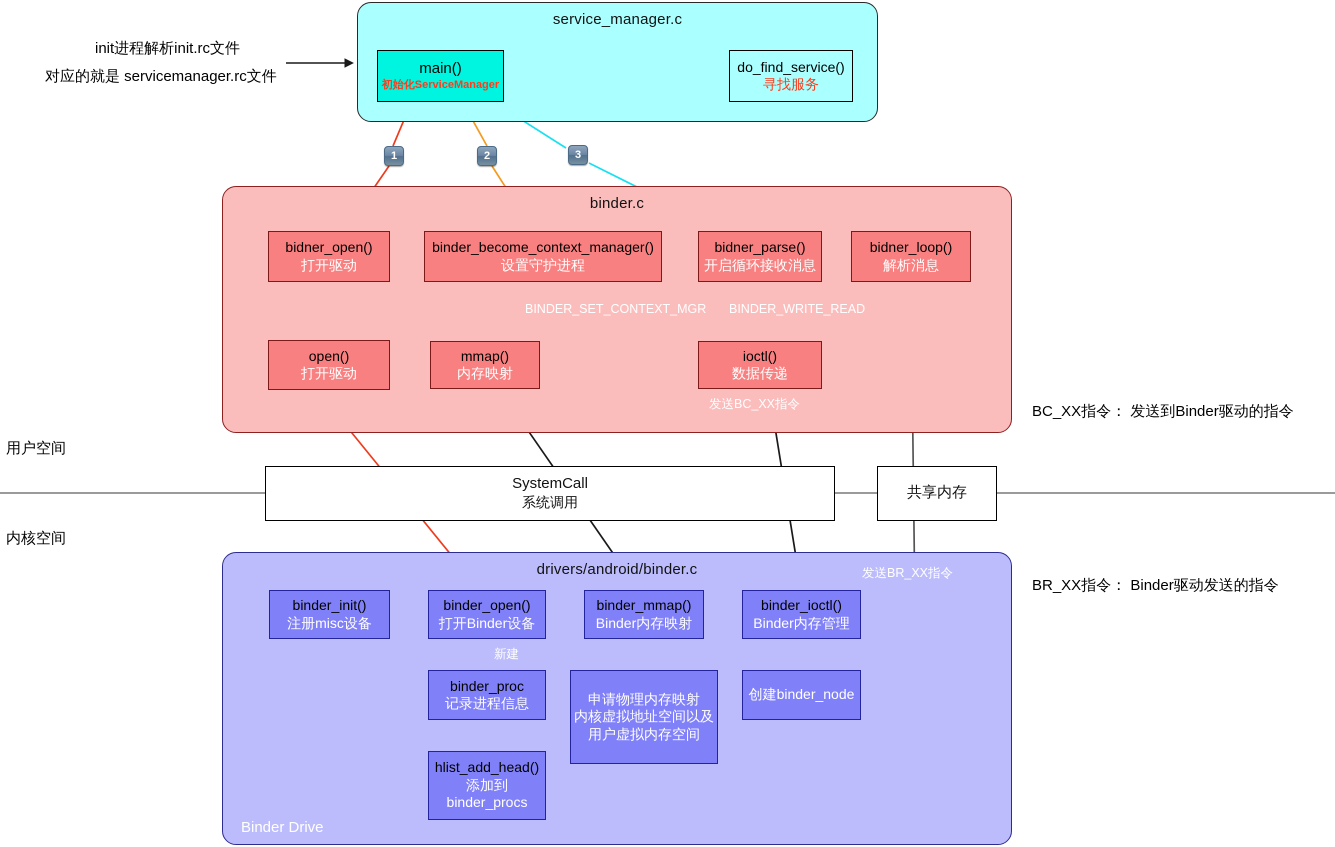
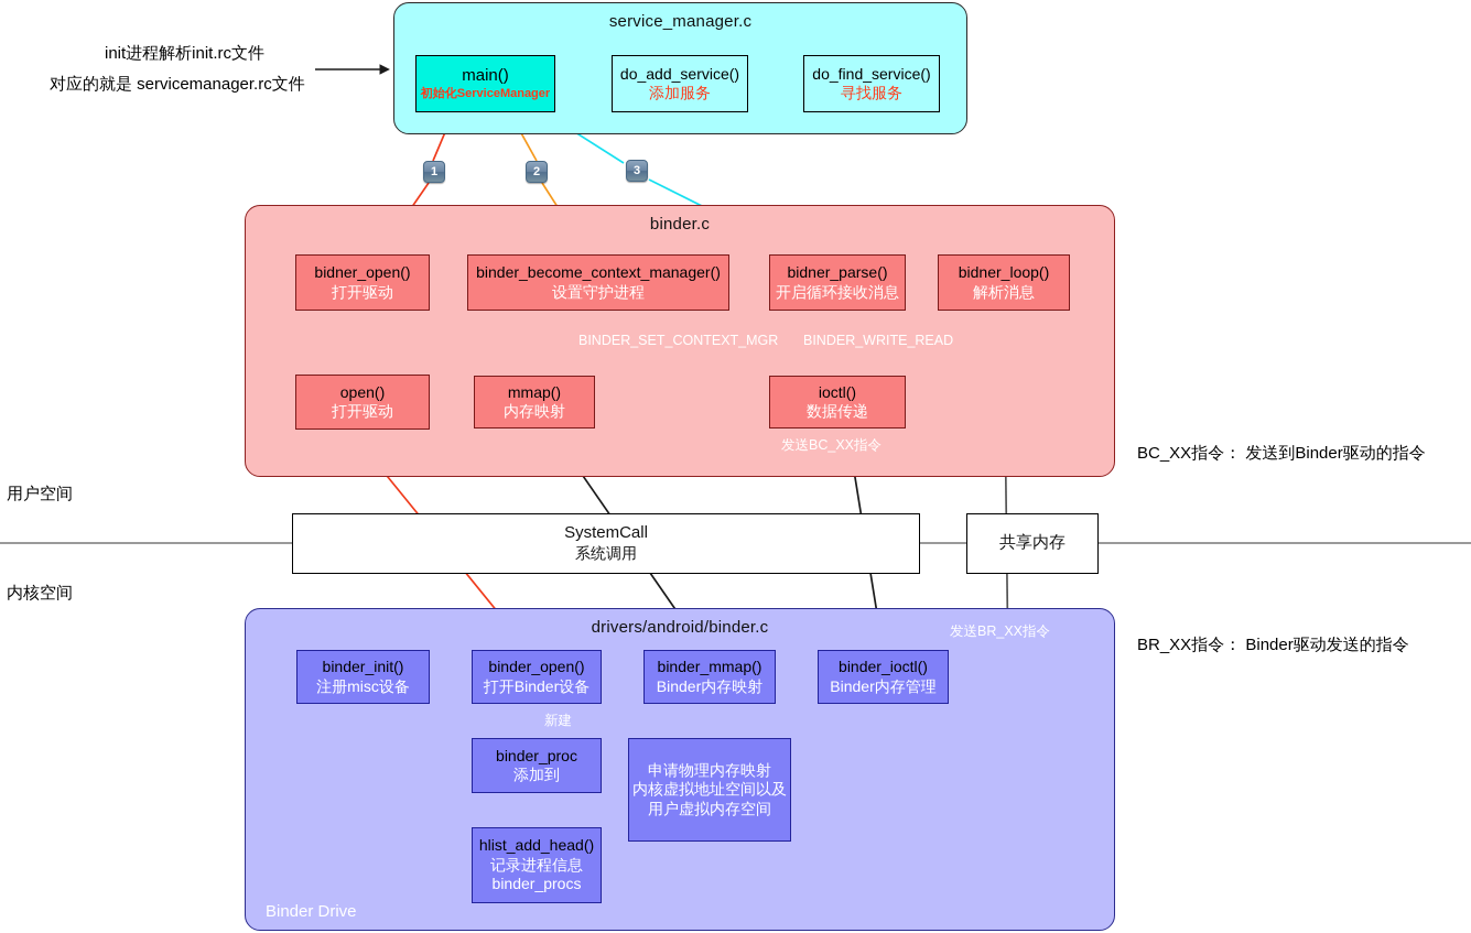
  init进程解析init.rc文件
  对应的就是 servicemanager.rc文件
  service_manager.c
  main()
  初始化ServiceManager
+ do_add_service()
+ 添加服务
  do_find_service()
  寻找服务
  1
  2
  3
  binder.c
  bidner_open()
  打开驱动
  binder_become_context_manager()
  设置守护进程
  bidner_parse()
  开启循环接收消息
  bidner_loop()
  解析消息
  open()
  打开驱动
  mmap()
  内存映射
  ioctl()
  数据传递
  BINDER_SET_CONTEXT_MGR
  BINDER_WRITE_READ
  发送BC_XX指令
  用户空间
  内核空间
  SystemCall
  系统调用
  共享内存
  drivers/android/binder.c
  Binder Drive
  binder_init()
  注册misc设备
  binder_open()
  打开Binder设备
  binder_mmap()
  Binder内存映射
  binder_ioctl()
  Binder内存管理
  binder_proc
- 记录进程信息
+ 添加到
  申请物理内存映射
  内核虚拟地址空间以及
  用户虚拟内存空间
- 创建binder_node
  hlist_add_head()
- 添加到
+ 记录进程信息
  binder_procs
  新建
  发送BR_XX指令
  BC_XX指令： 发送到Binder驱动的指令
  BR_XX指令： Binder驱动发送的指令
